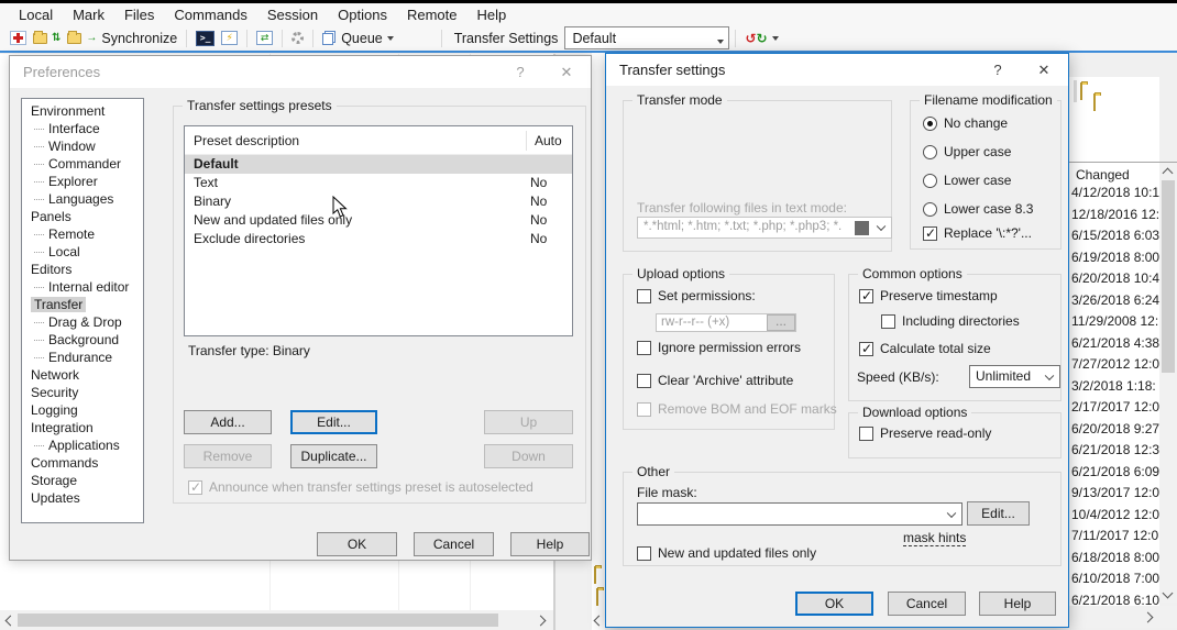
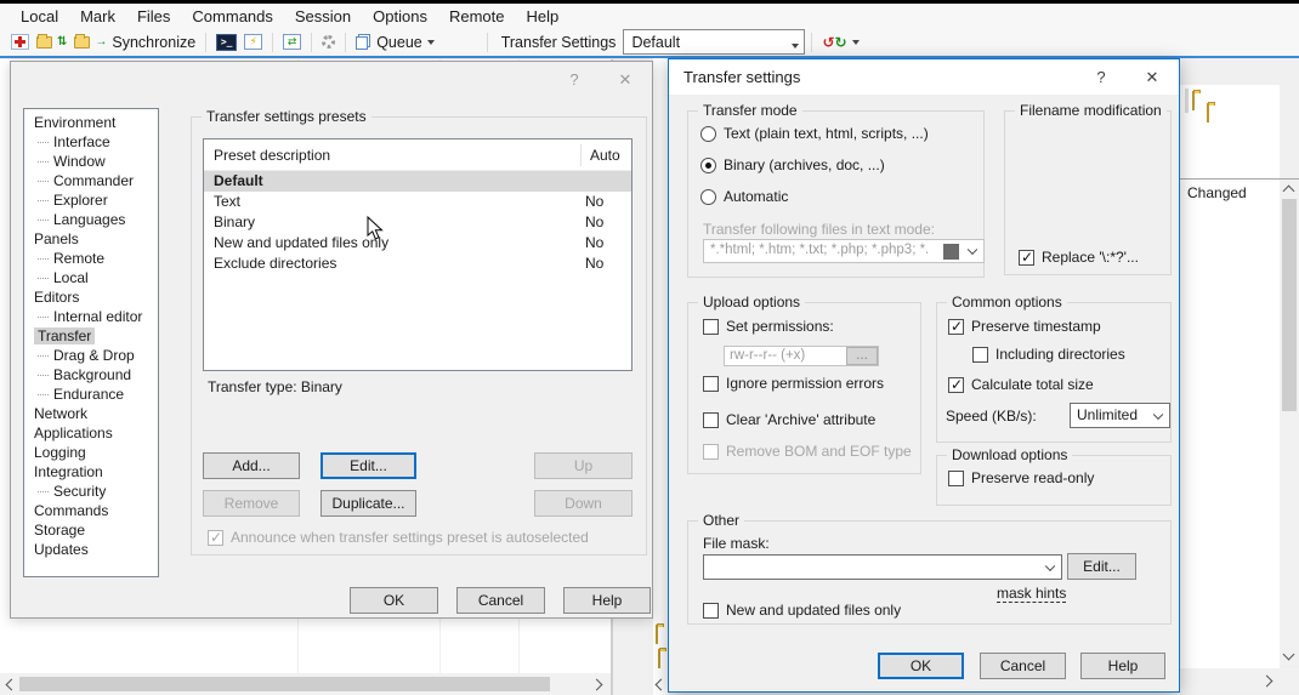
  Local
  Mark
  Files
  Commands
  Session
  Options
  Remote
  Help
  ⇅
  →
  Synchronize
  >_
  ⚡
  ⇄
  Queue
  Transfer Settings
  Default
  ↺↻
  Changed
- 4/12/2018 10:1
- 12/18/2016 12:
- 6/15/2018 6:03
- 6/19/2018 8:00
- 6/20/2018 10:4
- 3/26/2018 6:24
- 11/29/2008 12:
- 6/21/2018 4:38
- 7/27/2012 12:0
- 3/2/2018 1:18:
- 2/17/2017 12:0
- 6/20/2018 9:27
- 6/21/2018 12:3
- 6/21/2018 6:09
- 9/13/2017 12:0
- 10/4/2012 12:0
- 7/11/2017 12:0
- 6/18/2018 8:00
- 6/10/2018 7:00
- 6/21/2018 6:10
- Preferences
  ?
  ✕
  Environment
  Interface
  Window
  Commander
  Explorer
  Languages
  Panels
  Remote
  Local
  Editors
  Internal editor
  Transfer
  Drag & Drop
  Background
  Endurance
  Network
- Security
+ Applications
  Logging
  Integration
- Applications
+ Security
  Commands
  Storage
  Updates
  Transfer settings presets
  Preset description
  Auto
  Default
  Text
  No
  Binary
  No
  New and updated files only
  No
  Exclude directories
  No
  Transfer type: Binary
  Add...
  Edit...
  Up
  Remove
  Duplicate...
  Down
  Announce when transfer settings preset is autoselected
  OK
  Cancel
  Help
  Transfer settings
  ?
  ✕
  Transfer mode
+ Text (plain text, html, scripts, ...)
+ Binary (archives, doc, ...)
+ Automatic
  Transfer following files in text mode:
  *.*html; *.htm; *.txt; *.php; *.php3; *.
  Filename modification
- No change
- Upper case
- Lower case
- Lower case 8.3
  Replace '\:*?'...
  Upload options
  Set permissions:
  rw-r--r-- (+x)
  ...
  Ignore permission errors
  Clear 'Archive' attribute
- Remove BOM and EOF marks
+ Remove BOM and EOF type
  Common options
  Preserve timestamp
  Including directories
  Calculate total size
  Speed (KB/s):
  Unlimited
  Download options
  Preserve read-only
  Other
  File mask:
  Edit...
  mask hints
  New and updated files only
  OK
  Cancel
  Help
